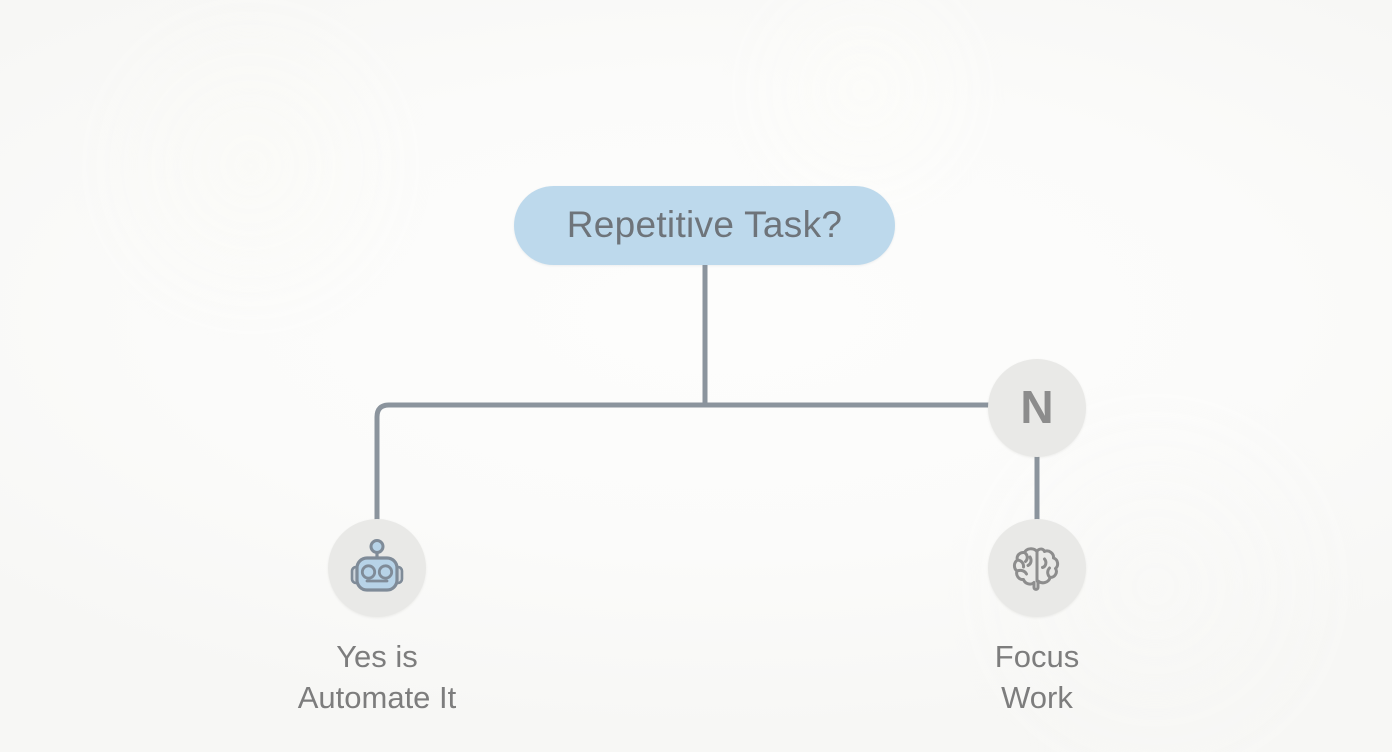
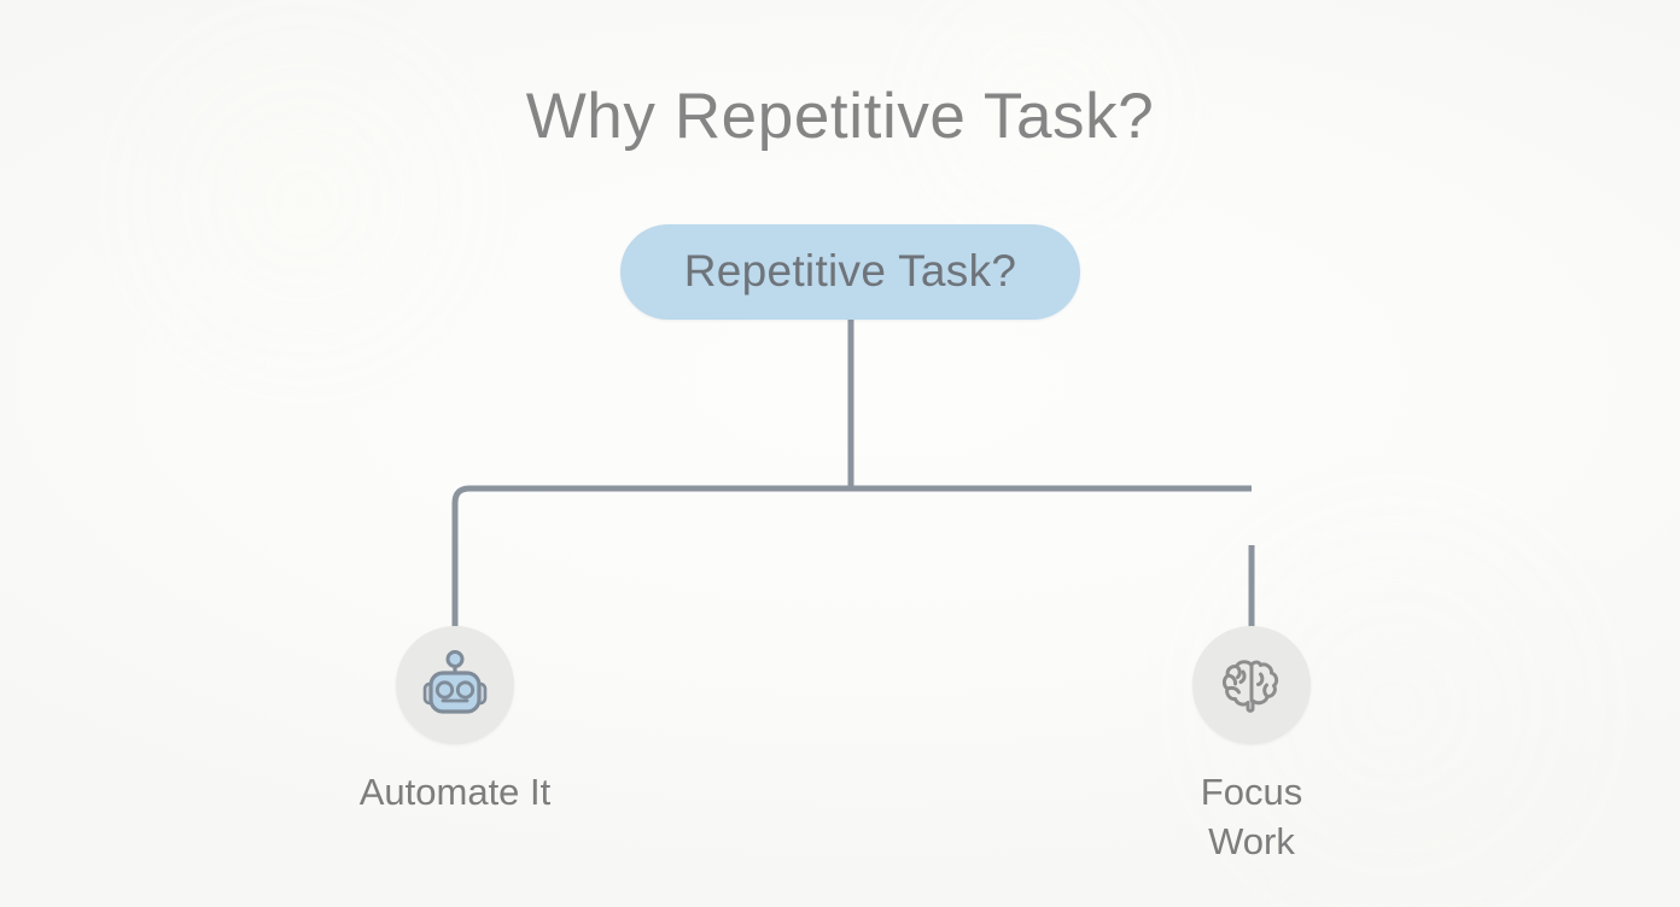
+ Why Repetitive Task?
  Repetitive Task?
- N
- Yes is
  Automate It
  Focus
  Work
